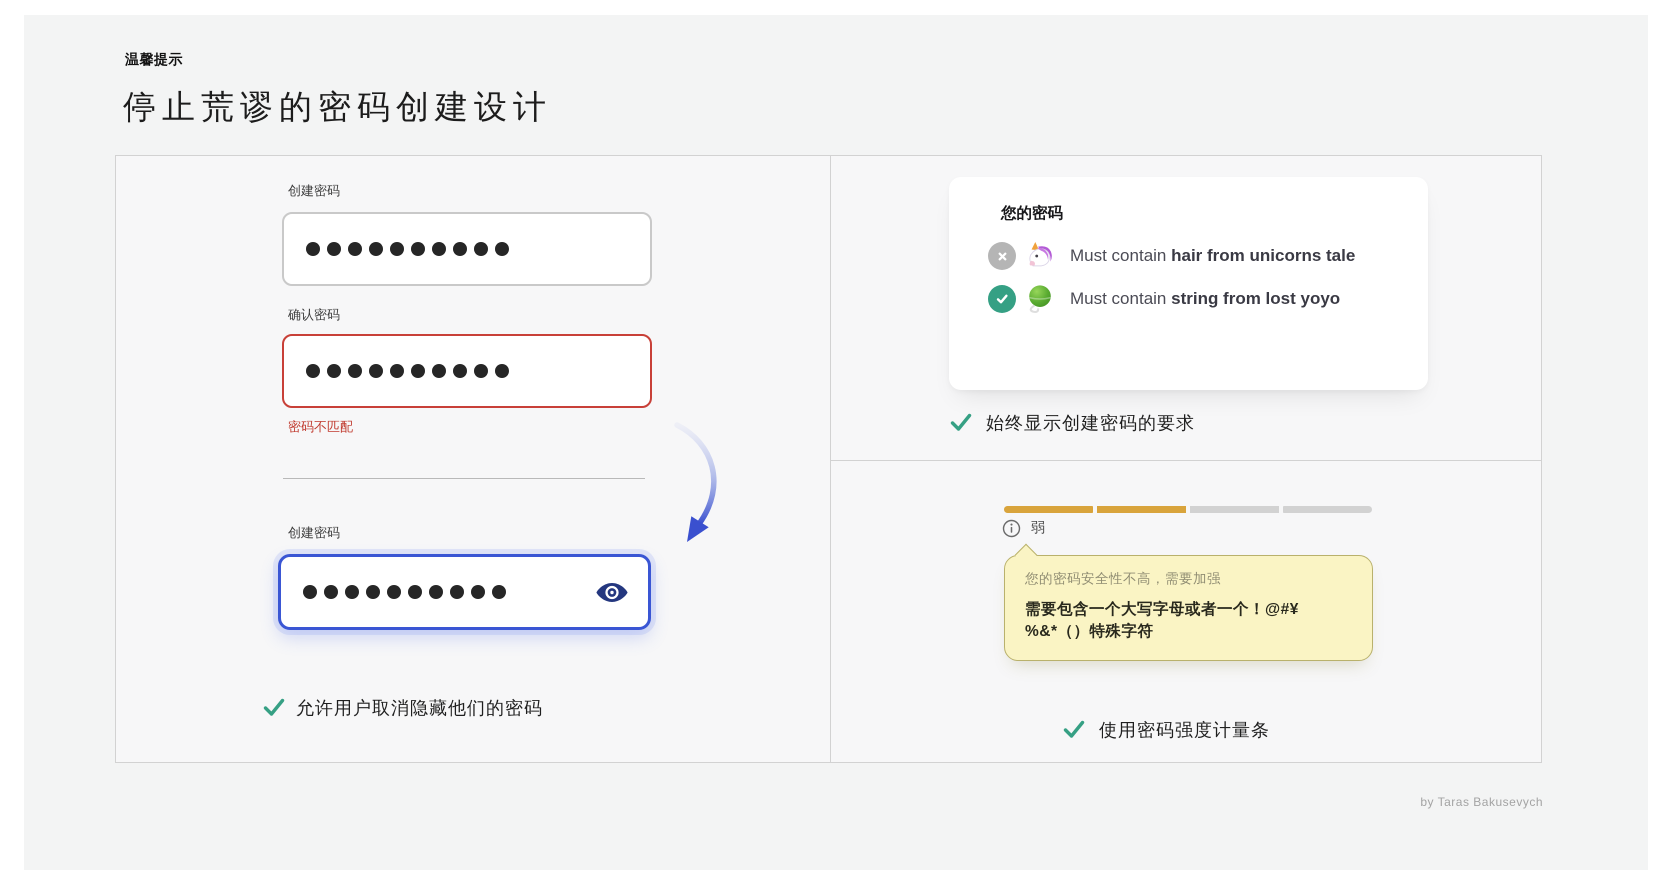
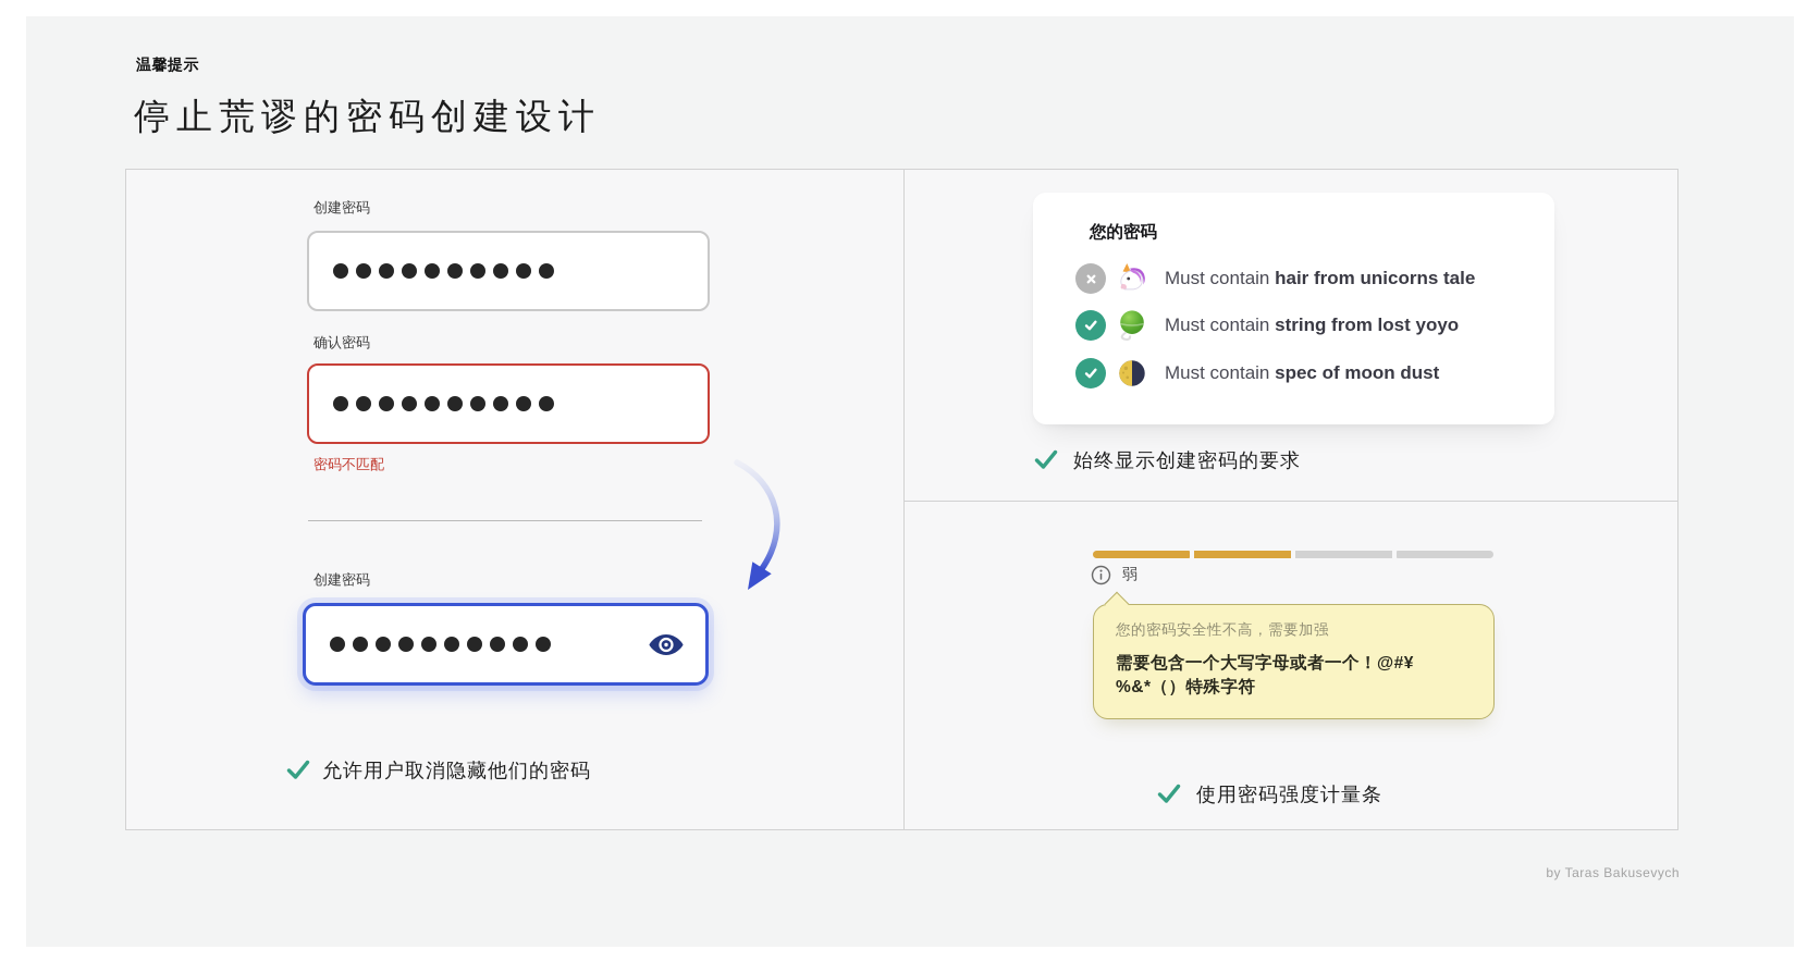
  温馨提示
  停止荒谬的密码创建设计
  创建密码
  确认密码
  密码不匹配
  创建密码
  允许用户取消隐藏他们的密码
  您的密码
  Must contain hair from unicorns tale
  Must contain string from lost yoyo
+ Must contain spec of moon dust
  始终显示创建密码的要求
  弱
  您的密码安全性不高，需要加强
  需要包含一个大写字母或者一个！@#¥
  %&*（）特殊字符
  使用密码强度计量条
  by Taras Bakusevych
